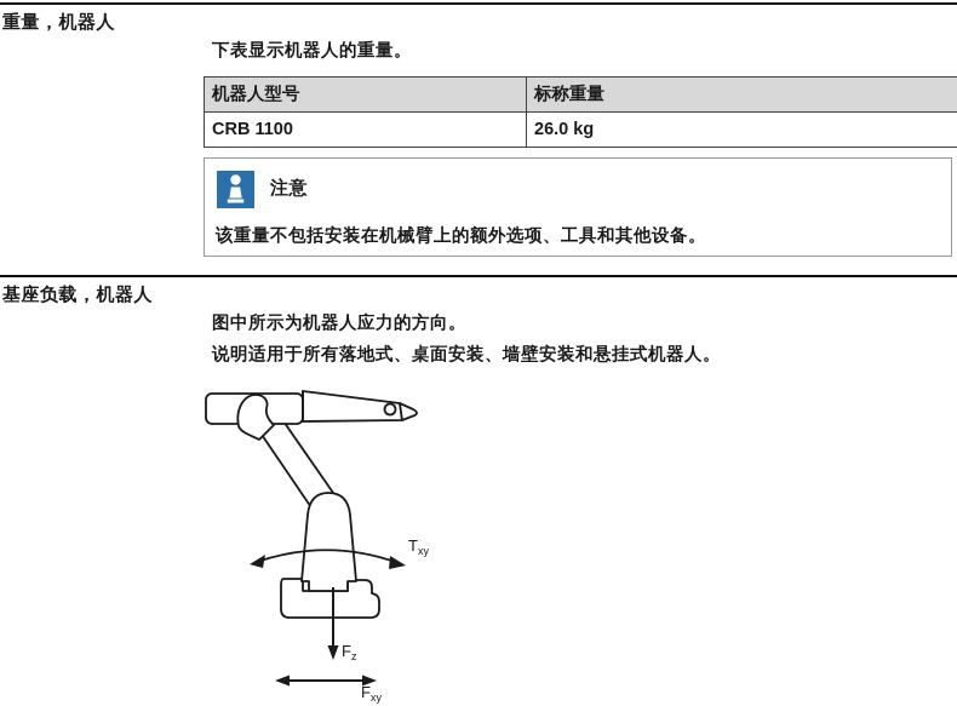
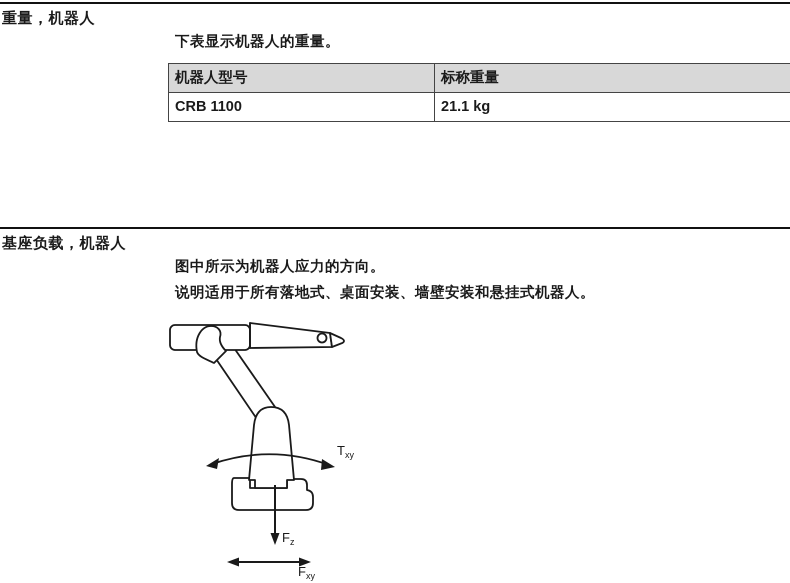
  重量，机器人
  下表显示机器人的重量。
  机器人型号	标称重量
- CRB 1100	26.0 kg
+ CRB 1100	21.1 kg
- 注意
- 该重量不包括安装在机械臂上的额外选项、工具和其他设备。
  基座负载，机器人
  图中所示为机器人应力的方向。
  说明适用于所有落地式、桌面安装、墙壁安装和悬挂式机器人。
  Txy
  Fz
  Fxy
